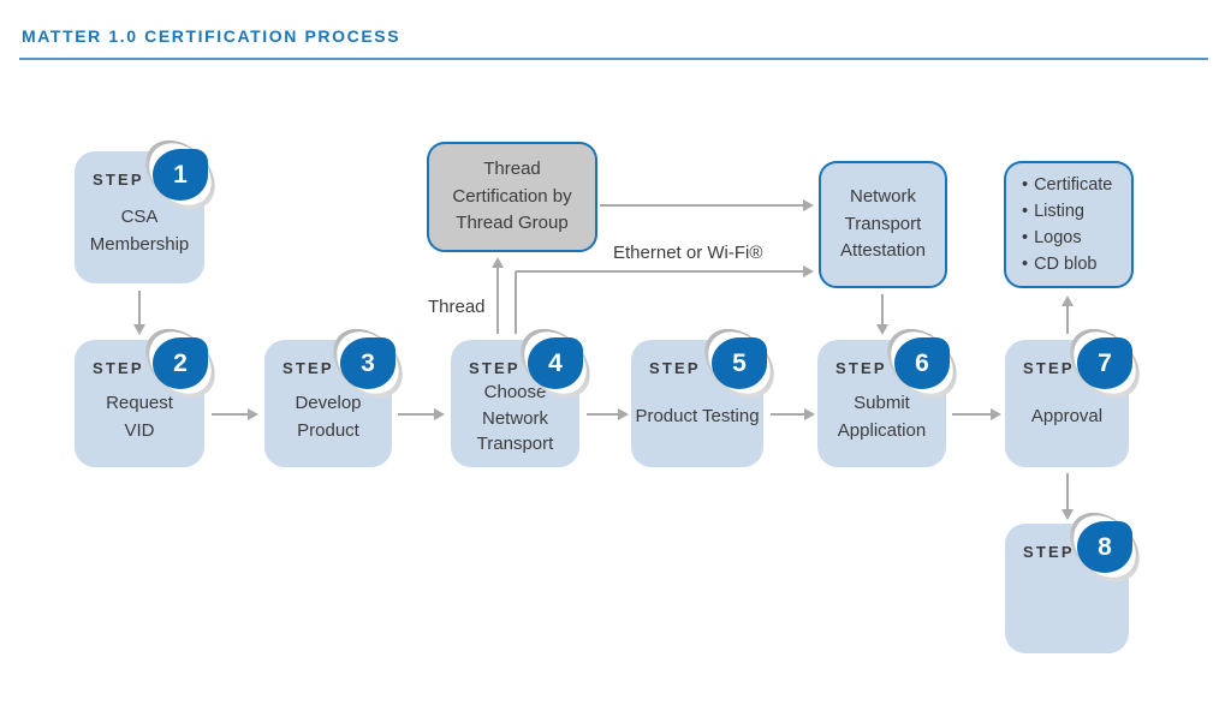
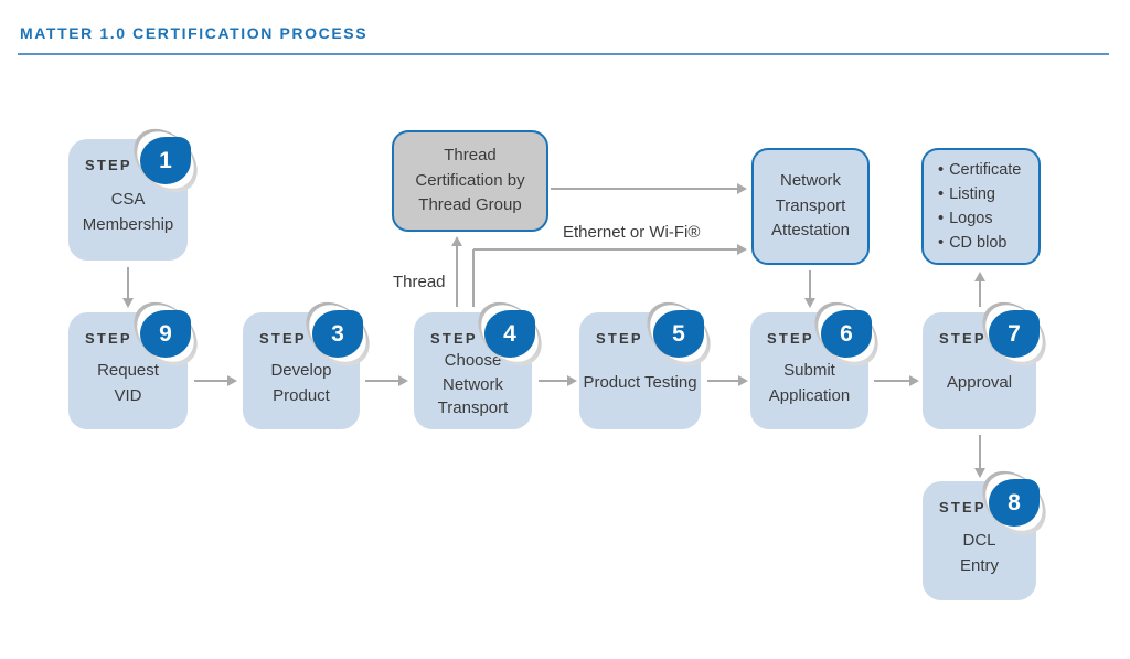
  MATTER 1.0 CERTIFICATION PROCESS
  Thread
  Ethernet or Wi-Fi®
  Thread
  Certification by
  Thread Group
  Network
  Transport
  Attestation
  •
  Certificate
  •
  Listing
  •
  Logos
  •
  CD blob
  1
  STEP
  CSA
  Membership
- 2
+ 9
  STEP
  Request
  VID
  3
  STEP
  Develop
  Product
  4
  STEP
  Choose
  Network
  Transport
  5
  STEP
  Product Testing
  6
  STEP
  Submit
  Application
  7
  STEP
  Approval
  8
  STEP
+ DCL
+ Entry
